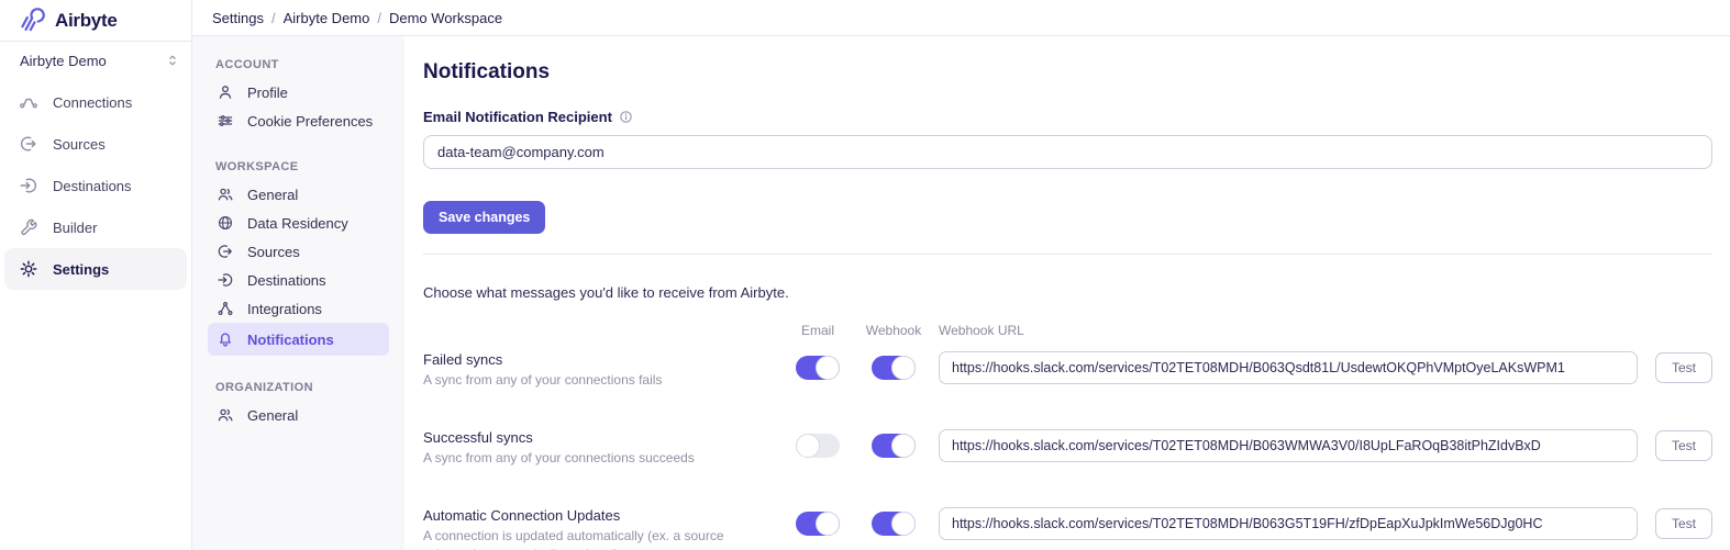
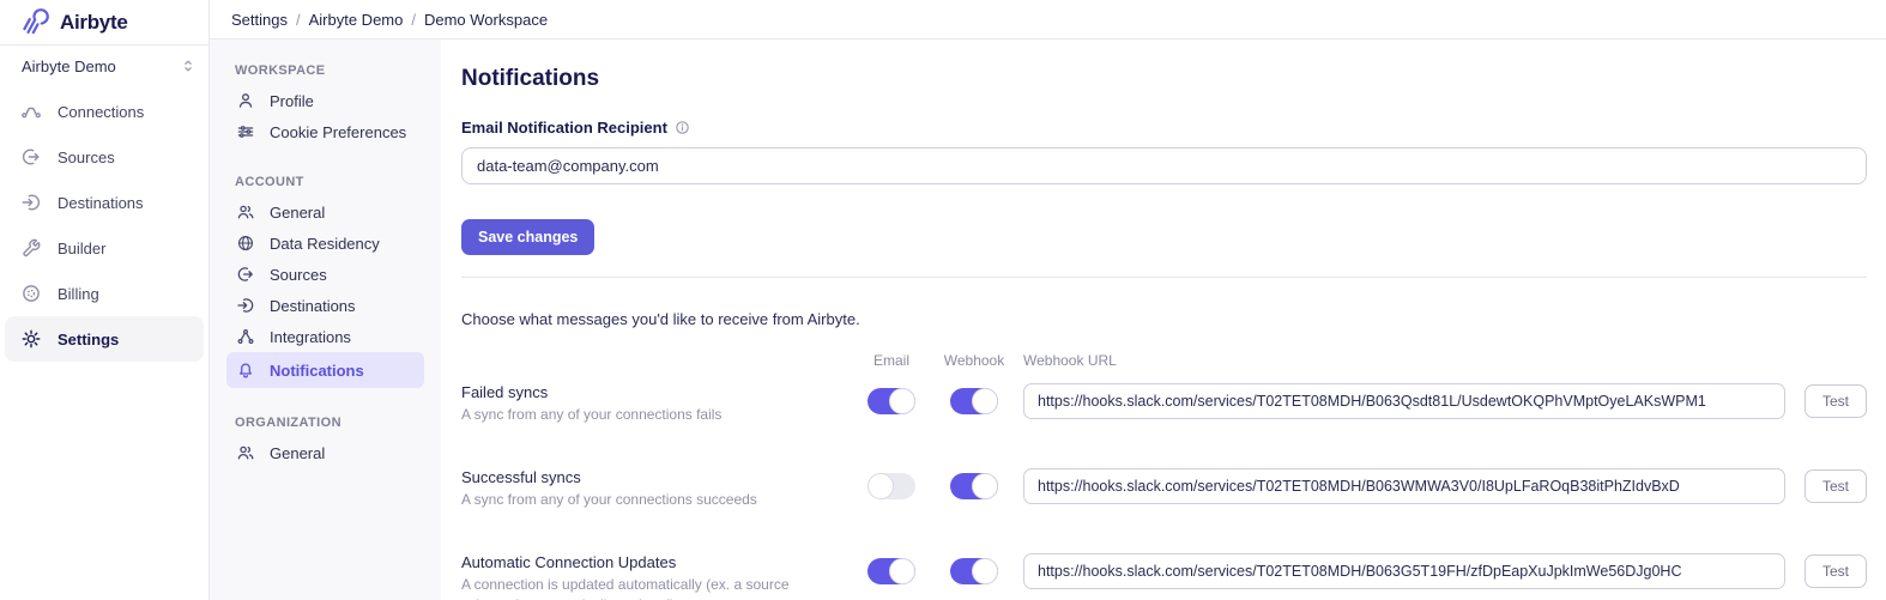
  Airbyte
  Airbyte Demo
  Connections
  Sources
  Destinations
  Builder
+ Billing
  Settings
  Settings / Airbyte Demo / Demo Workspace
- ACCOUNT
+ WORKSPACE
  Profile
  Cookie Preferences
- WORKSPACE
+ ACCOUNT
  General
  Data Residency
  Sources
  Destinations
  Integrations
  Notifications
  ORGANIZATION
  General
  Notifications
  Email Notification Recipient
  data-team@company.com Save changes
  Choose what messages you'd like to receive from Airbyte.
  Email
  Webhook
  Webhook URL
  Failed syncs
  A sync from any of your connections fails
  https://hooks.slack.com/services/T02TET08MDH/B063Qsdt81L/UsdewtOKQPhVMptOyeLAKsWPM1
  Test
  Successful syncs
  A sync from any of your connections succeeds
  https://hooks.slack.com/services/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
  Test
  Automatic Connection Updates
  https://hooks.slack.com/services/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
  Test
